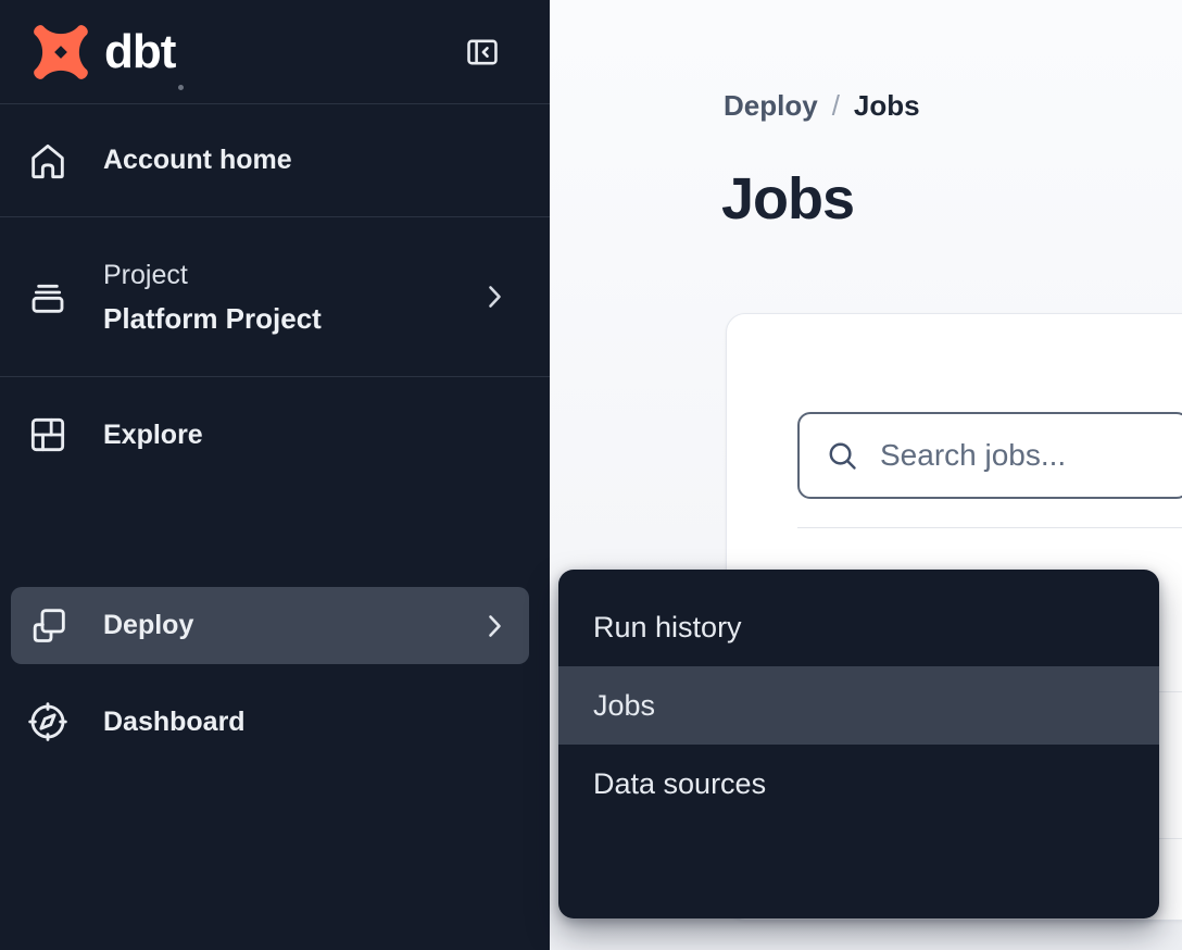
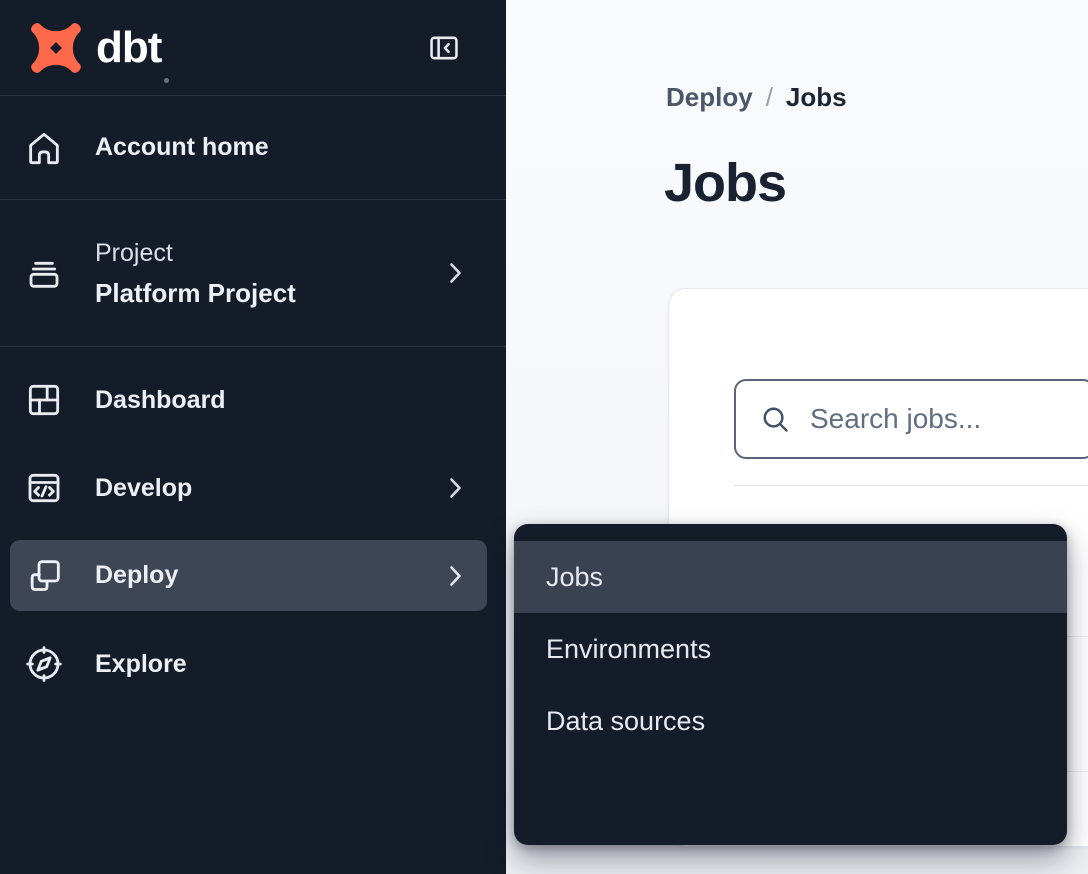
  Deploy
  /
  Jobs
  Jobs
  Search jobs...
- Run history
  Jobs
+ Environments
  Data sources
  dbt
  Account home
  Project
  Platform Project
- Explore
+ Dashboard
+ Develop
  Deploy
- Dashboard
+ Explore
